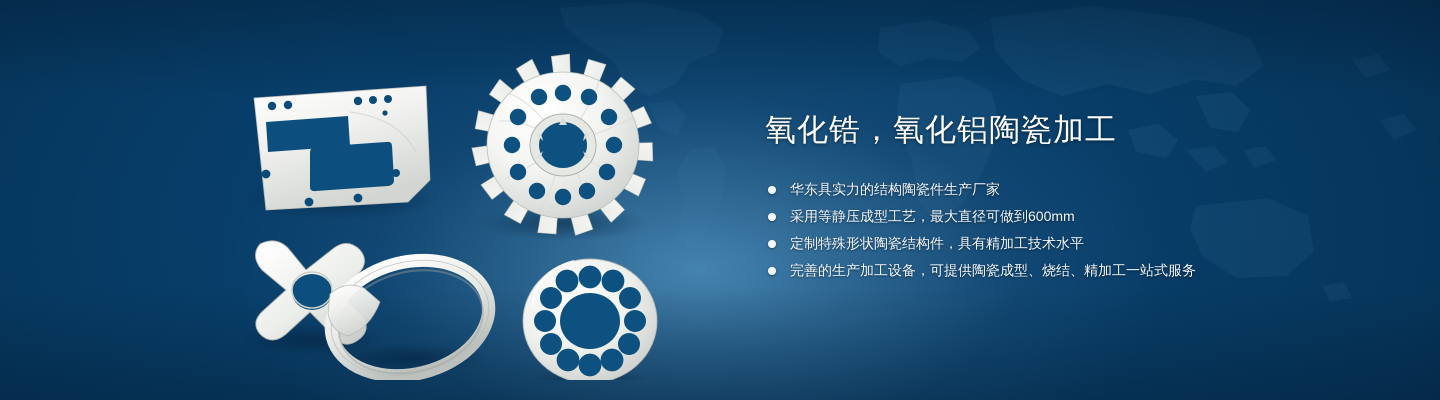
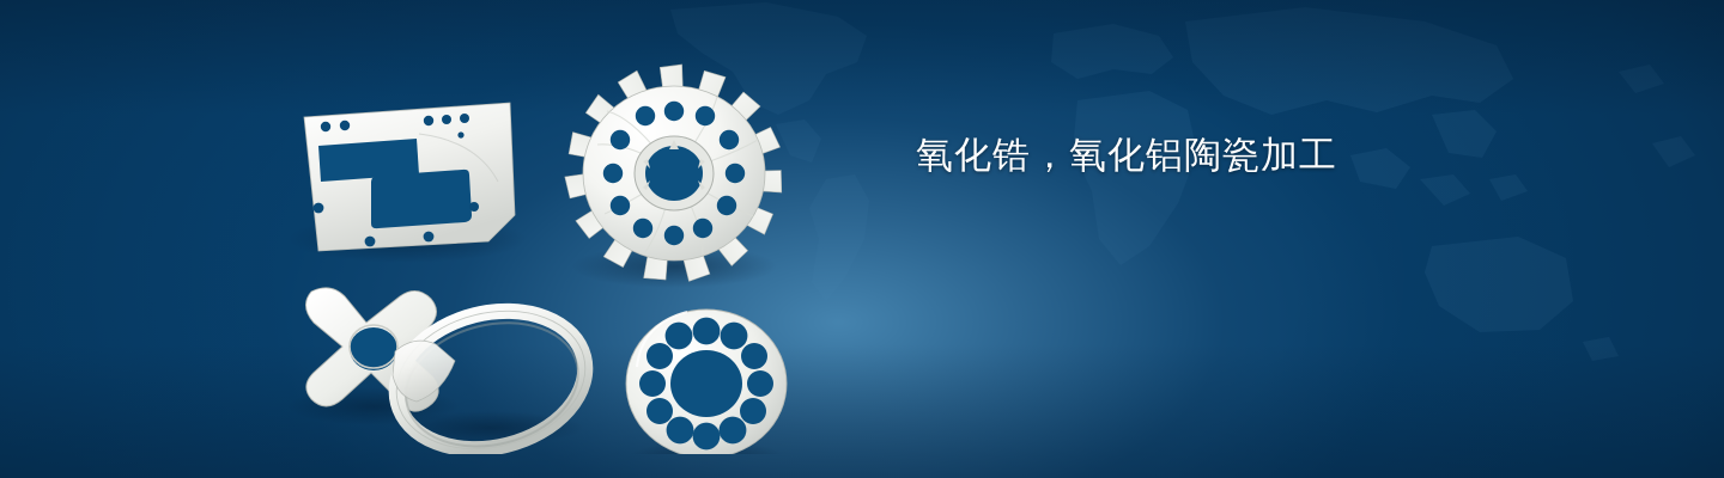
  氧化锆，氧化铝陶瓷加工
- 华东具实力的结构陶瓷件生产厂家
- 采用等静压成型工艺，最大直径可做到600mm
- 定制特殊形状陶瓷结构件，具有精加工技术水平
- 完善的生产加工设备，可提供陶瓷成型、烧结、精加工一站式服务
